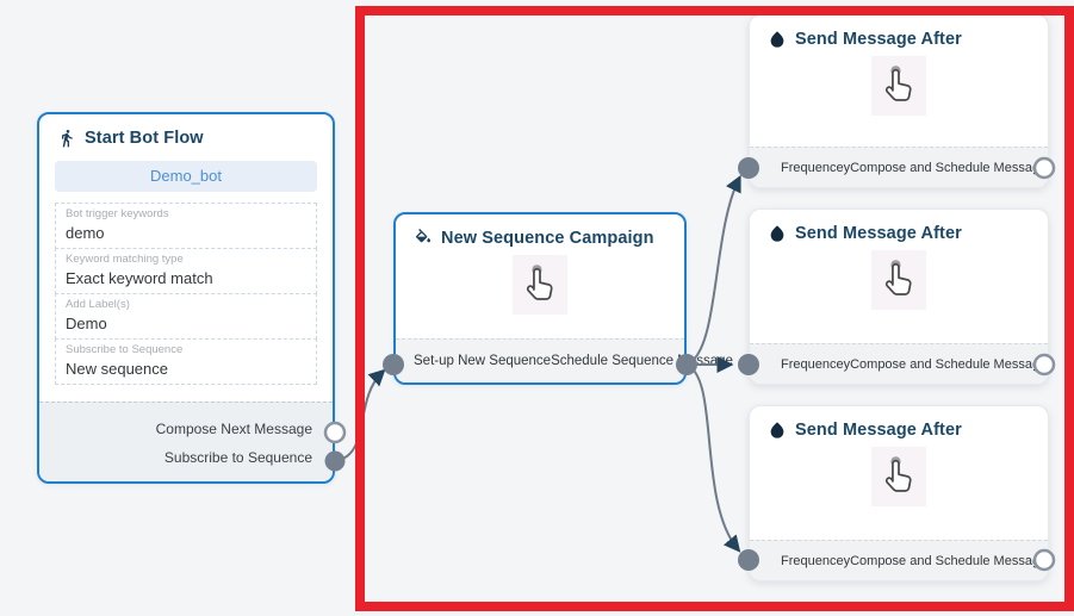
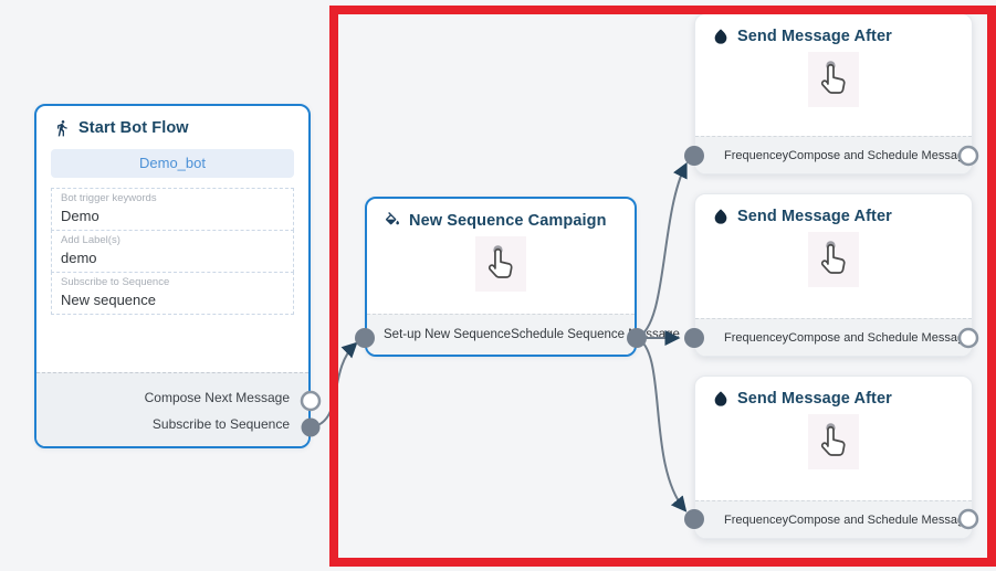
  Start Bot Flow
  Demo_bot
  Bot trigger keywords
- demo
+ Demo
- Keyword matching type
- Exact keyword match
  Add Label(s)
- Demo
+ demo
  Subscribe to Sequence
  New sequence
  Compose Next Message
  Subscribe to Sequence
  New Sequence Campaign
  Set-up New Sequence
  Schedule Sequencessage
  Send Message After
  Frequencey
  Compose and Schedule Messa
  Send Message After
  Frequencey
  Compose and Schedule Messa
  Send Message After
  Frequencey
  Compose and Schedule Messa
